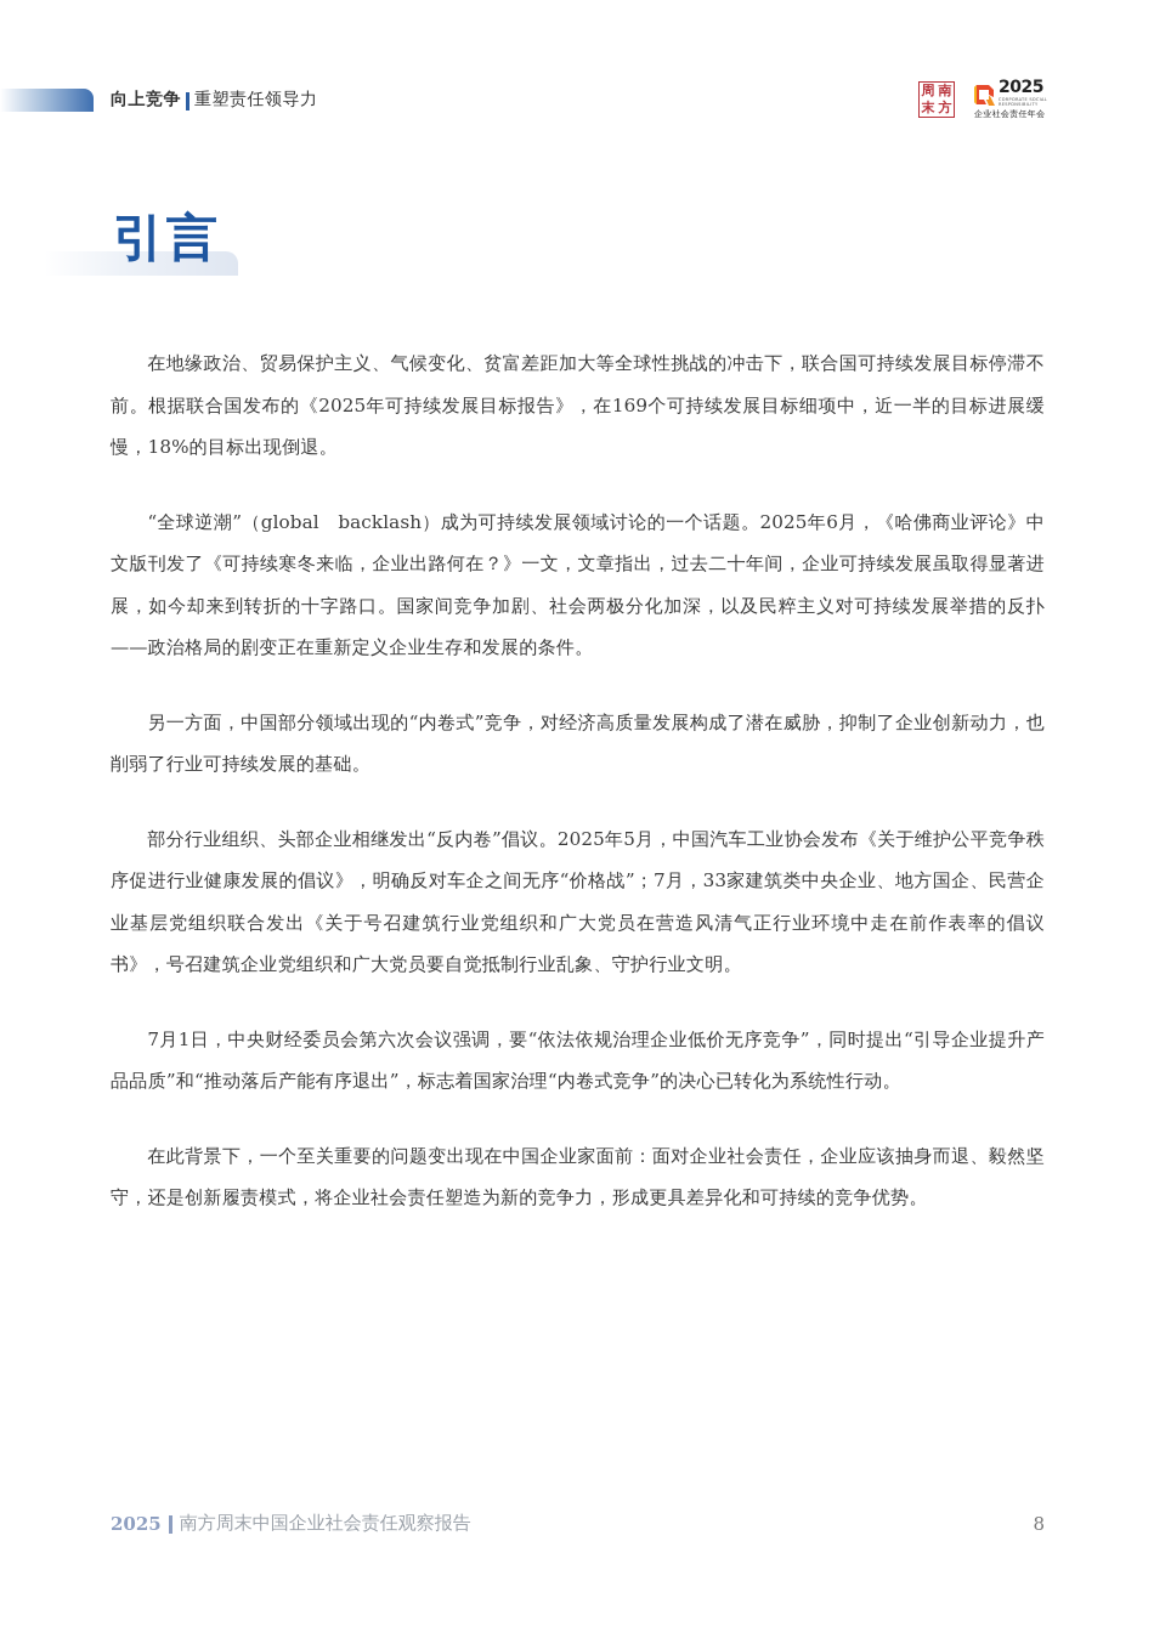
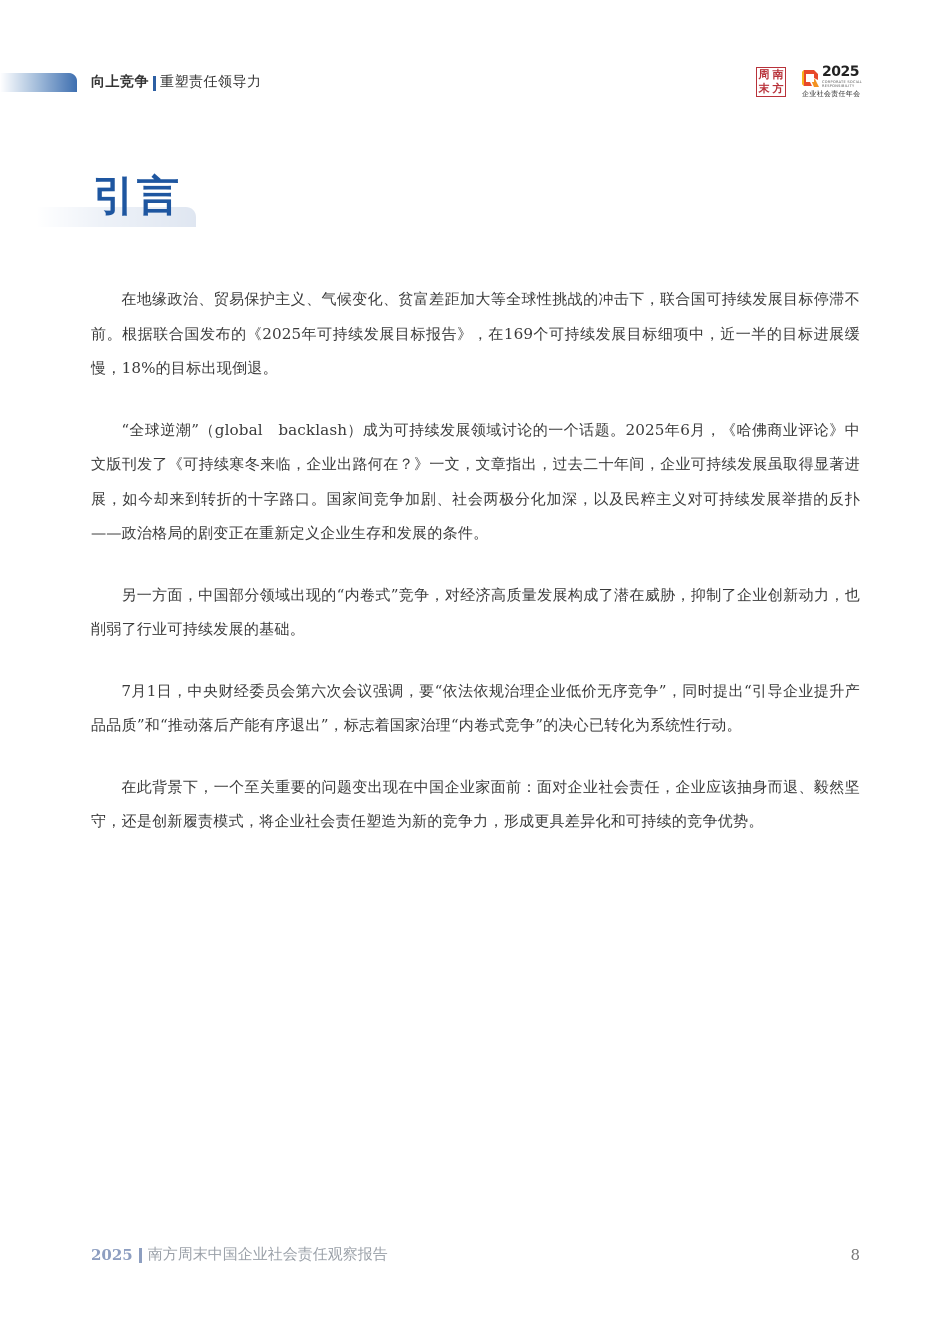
  向上竞争
  重塑责任领导力
  周
  南
  末
  方
  2025
  企业社会责任年会
  引言
  在地缘政治、贸易保护主义、气候变化、贫富差距加大等全球性挑战的冲击下，联合国可持续发展目标停滞不前。根据联合国发布的《2025年可持续发展目标报告》，在169个可持续发展目标细项中，近一半的目标进展缓慢，18%的目标出现倒退。
  “全球逆潮”（global backlash）成为可持续发展领域讨论的一个话题。2025年6月，《哈佛商业评论》中文版刊发了《可持续寒冬来临，企业出路何在？》一文，文章指出，过去二十年间，企业可持续发展虽取得显著进展，如今却来到转折的十字路口。国家间竞争加剧、社会两极分化加深，以及民粹主义对可持续发展举措的反扑——政治格局的剧变正在重新定义企业生存和发展的条件。
  另一方面，中国部分领域出现的“内卷式”竞争，对经济高质量发展构成了潜在威胁，抑制了企业创新动力，也削弱了行业可持续发展的基础。
- 部分行业组织、头部企业相继发出“反内卷”倡议。2025年5月，中国汽车工业协会发布《关于维护公平竞争秩序促进行业健康发展的倡议》，明确反对车企之间无序“价格战”；7月，33家建筑类中央企业、地方国企、民营企业基层党组织联合发出《关于号召建筑行业党组织和广大党员在营造风清气正行业环境中走在前作表率的倡议书》，号召建筑企业党组织和广大党员要自觉抵制行业乱象、守护行业文明。
  7月1日，中央财经委员会第六次会议强调，要“依法依规治理企业低价无序竞争”，同时提出“引导企业提升产品品质”和“推动落后产能有序退出”，标志着国家治理“内卷式竞争”的决心已转化为系统性行动。
  在此背景下，一个至关重要的问题变出现在中国企业家面前：面对企业社会责任，企业应该抽身而退、毅然坚守，还是创新履责模式，将企业社会责任塑造为新的竞争力，形成更具差异化和可持续的竞争优势。
  2025
  南方周末中国企业社会责任观察报告
  8
